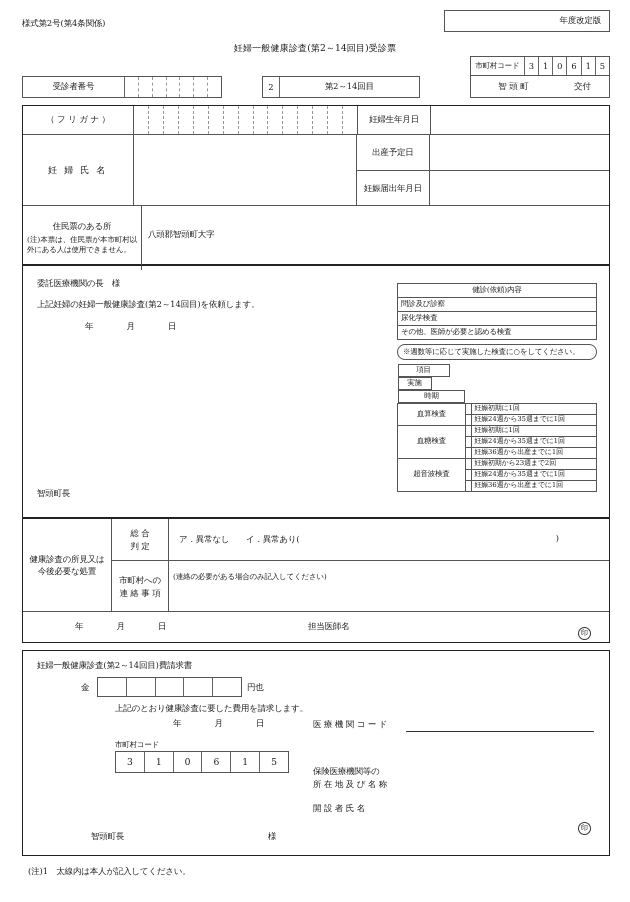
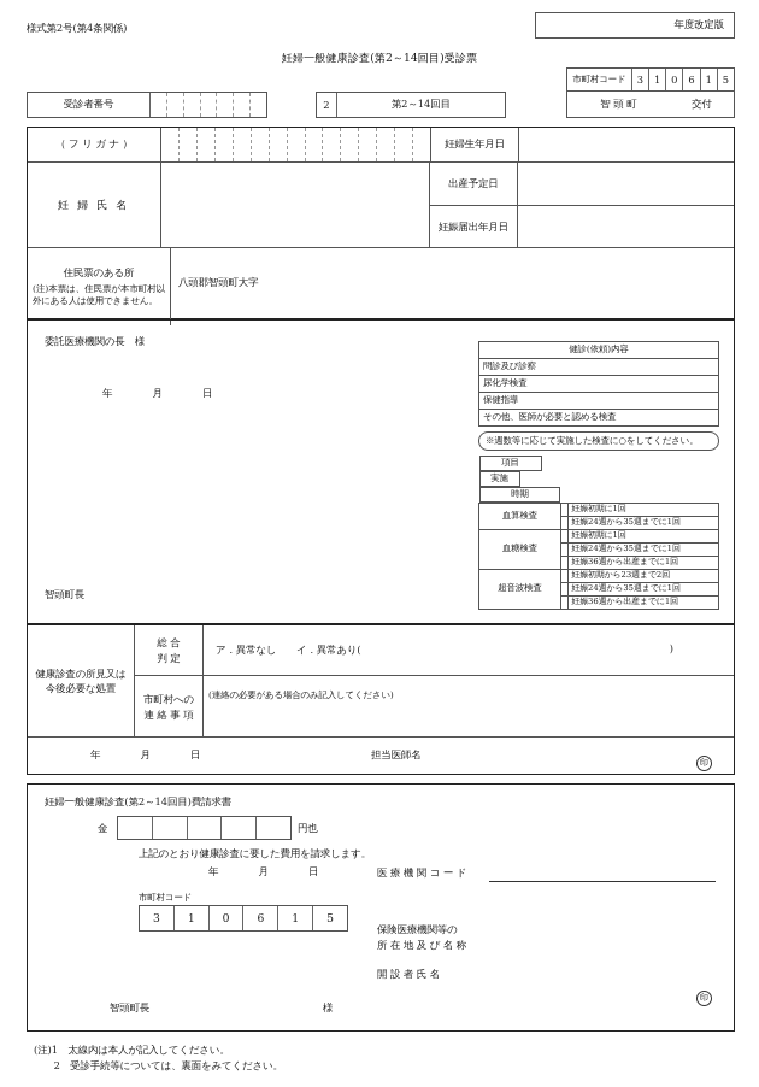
  様式第2号(第4条関係)
  年度改定版
  妊婦一般健康診査(第2～14回目)受診票
  市町村コード
  3
  1
  0
  6
  1
  5
  智 頭 町
  交付
  受診者番号
  2
  第2～14回目
  （ フ リ ガ ナ ）
  妊婦生年月日
  妊 婦 氏 名
  出産予定日
  妊娠届出年月日
  住民票のある所
  (注)本票は、住民票が本市町村以外にある人は使用できません。
  八頭郡智頭町大字
  委託医療機関の長 様
- 上記妊婦の妊婦一般健康診査(第2～14回目)を依頼します。
  年 月 日
  智頭町長
  健診(依頼)内容
  問診及び診察
  尿化学検査
+ 保健指導
  その他、医師が必要と認める検査
  ※週数等に応じて実施した検査に○をしてください。
  項目 実施 時期
  血算検査		妊娠初期に1回
  	妊娠24週から35週までに1回
  血糖検査		妊娠初期に1回
  	妊娠24週から35週までに1回
  	妊娠36週から出産までに1回
  超音波検査		妊娠初期から23週まで2回
  	妊娠24週から35週までに1回
  	妊娠36週から出産までに1回
  健康診査の所見又は今後必要な処置
  総 合
  判 定
  ア．異常なし イ．異常あり(
  )
  市町村への
  連 絡 事 項
  (連絡の必要がある場合のみ記入してください)
  年 月 日
  担当医師名
  印
  妊婦一般健康診査(第2～14回目)費請求書
  金
  円也
  上記のとおり健康診査に要した費用を請求します。
  年 月 日
  市町村コード
  3
  1
  0
  6
  1
  5
  医 療 機 関 コ ー ド
  保険医療機関等の
  所 在 地 及 び 名 称
  開 設 者 氏 名
  印
  智頭町長
  様
  (注)1 太線内は本人が記入してください。
+ 2 受診手続等については、裏面をみてください。
